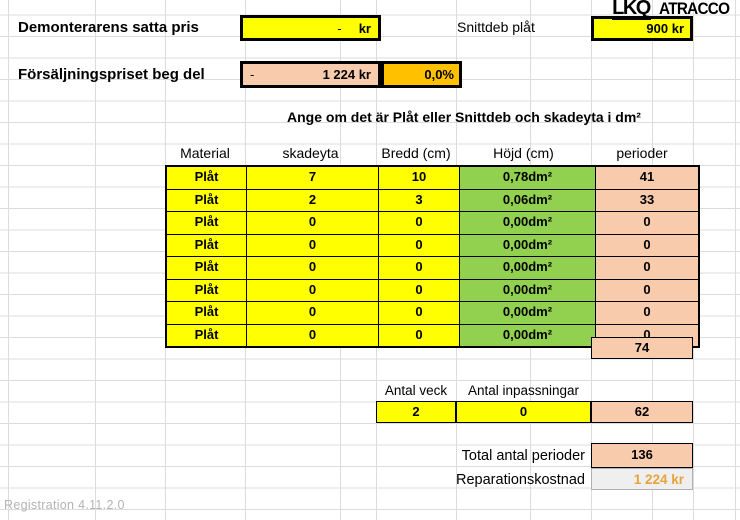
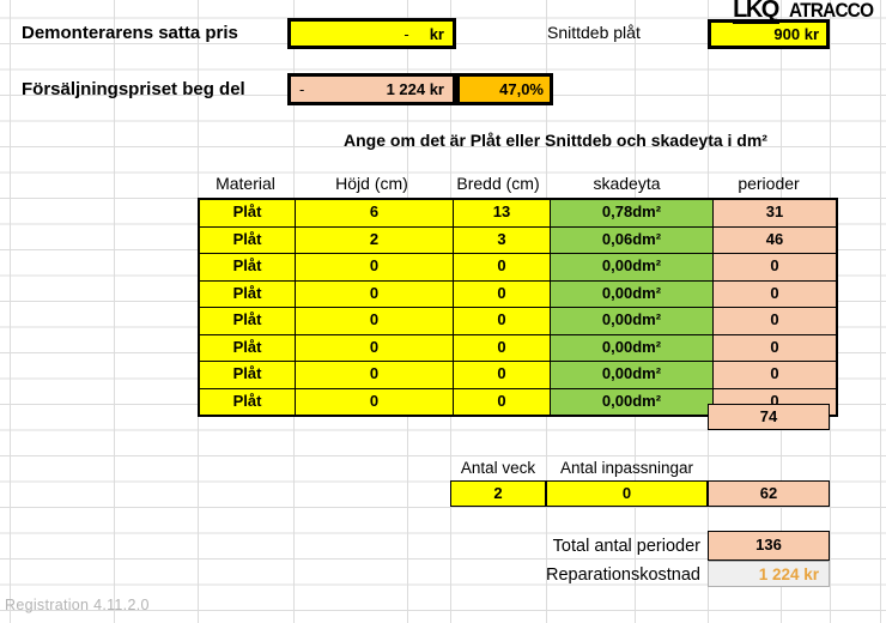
  Demonterarens satta pris
  -
  kr
  Snittdeb plåt
  900 kr
  LKQ
  ATRACCO
  Försäljningspriset beg del
  -
  1 224 kr
- 0,0%
+ 47,0%
  Ange om det är Plåt eller Snittdeb och skadeyta i dm²
  Material
- skadeyta
+ Höjd (cm)
  Bredd (cm)
- Höjd (cm)
+ skadeyta
  perioder
  Plåt
- 7
+ 6
- 10
+ 13
  0,78dm²
- 41
+ 31
  Plåt
  2
  3
  0,06dm²
- 33
+ 46
  Plåt
  0
  0
  0,00dm²
  0
  Plåt
  0
  0
  0,00dm²
  0
  Plåt
  0
  0
  0,00dm²
  0
  Plåt
  0
  0
  0,00dm²
  0
  Plåt
  0
  0
  0,00dm²
  0
  Plåt
  0
  0
  0,00dm²
  0
  74
  Antal veck
  Antal inpassningar
  2
  0
  62
  Total antal perioder
  136
  Reparationskostnad
  1 224 kr
  Registration 4.11.2.0
